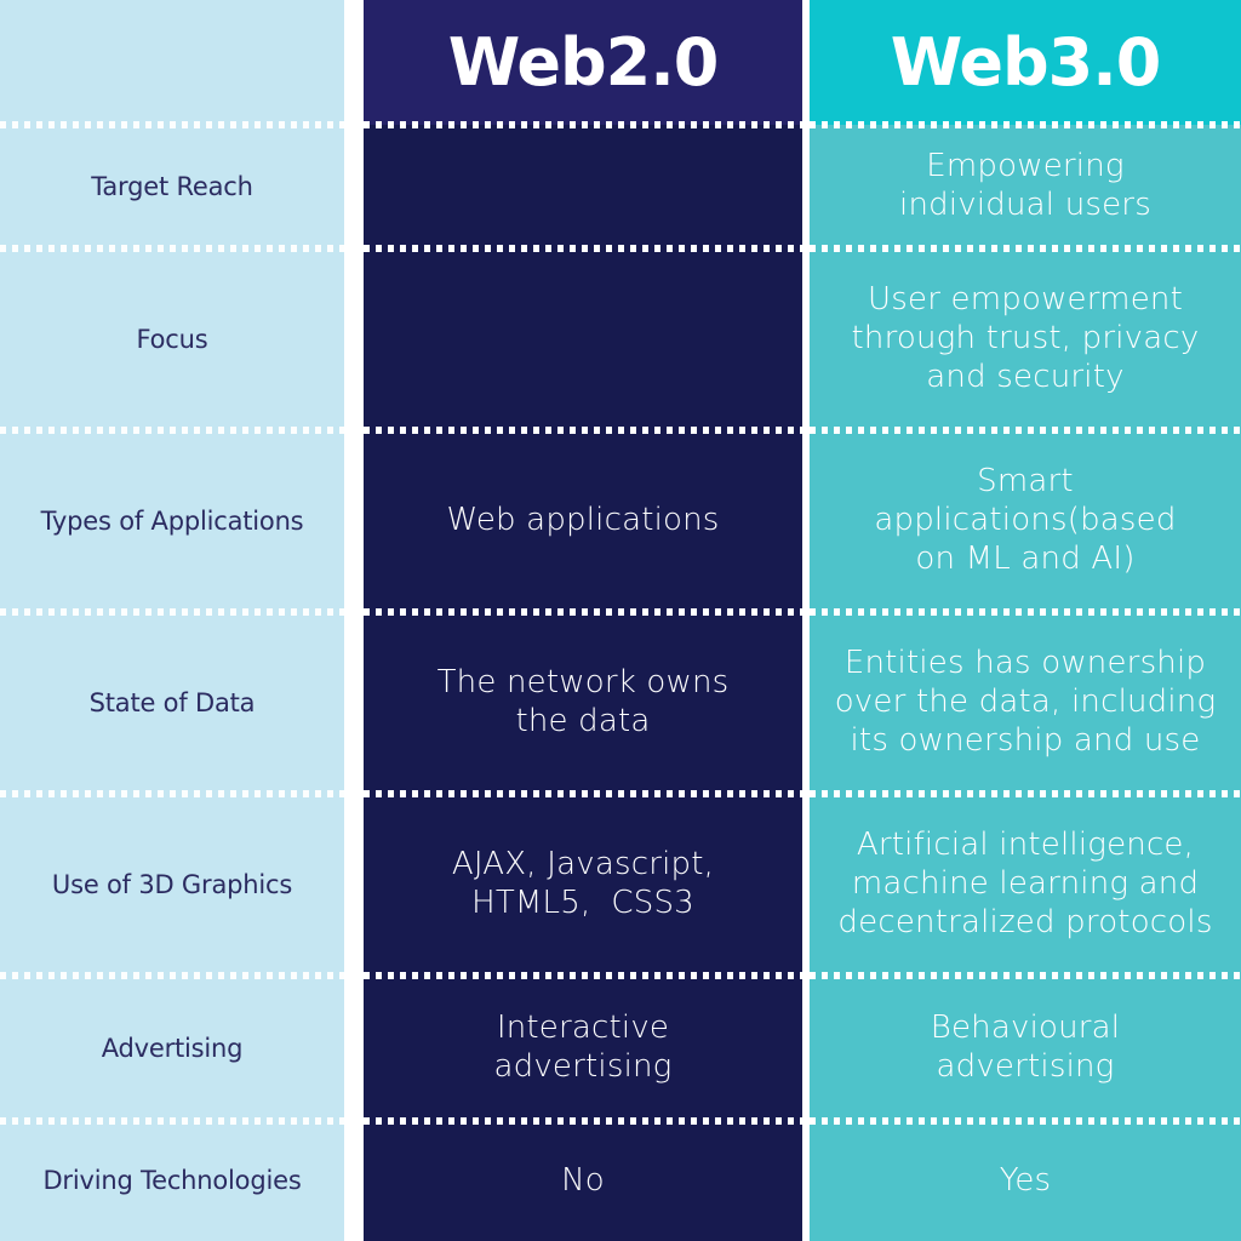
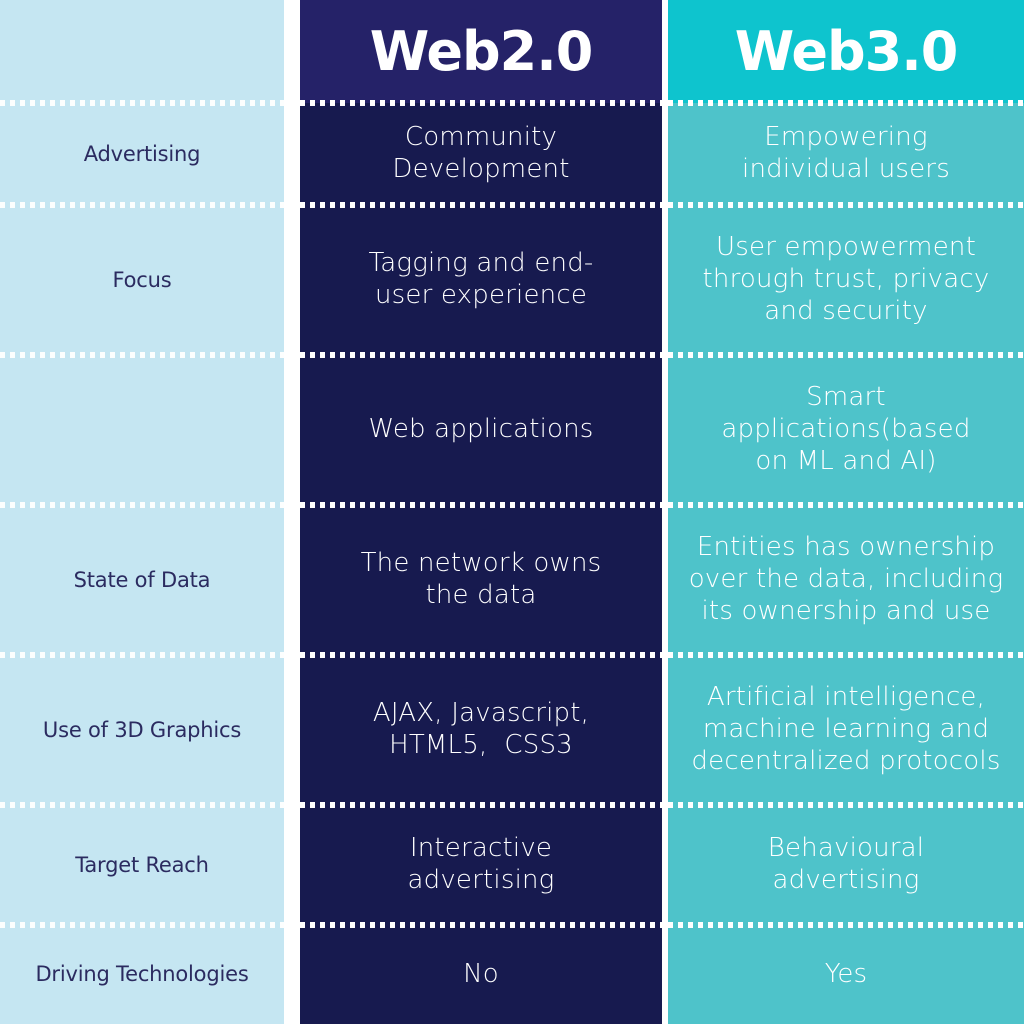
  Web2.0
  Web3.0
- Target Reach
+ Advertising
+ Community
+ Development
  Empowering
  individual users
  Focus
+ Tagging and end-
+ user experience
  User empowerment
  through trust, privacy
  and security
- Types of Applications
  Web applications
  Smart
  applications(based
  on ML and AI)
  State of Data
  The network owns
  the data
  Entities has ownership
  over the data, including
  its ownership and use
  Use of 3D Graphics
  AJAX, Javascript,
  HTML5, CSS3
  Artificial intelligence,
  machine learning and
  decentralized protocols
- Advertising
+ Target Reach
  Interactive
  advertising
  Behavioural
  advertising
  Driving Technologies
  No
  Yes
